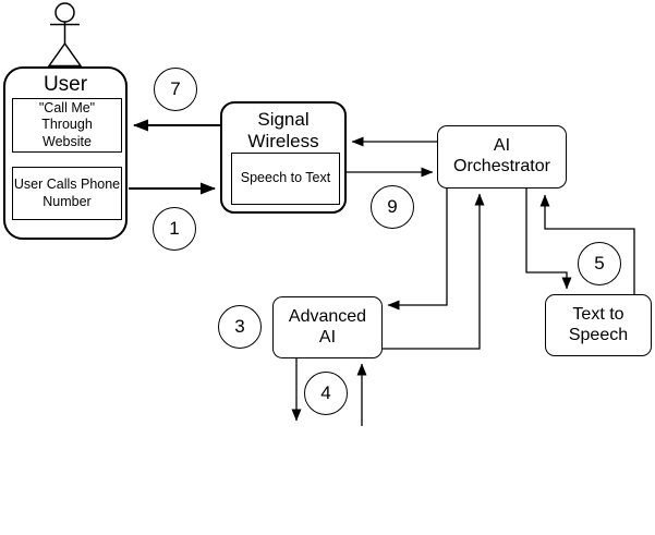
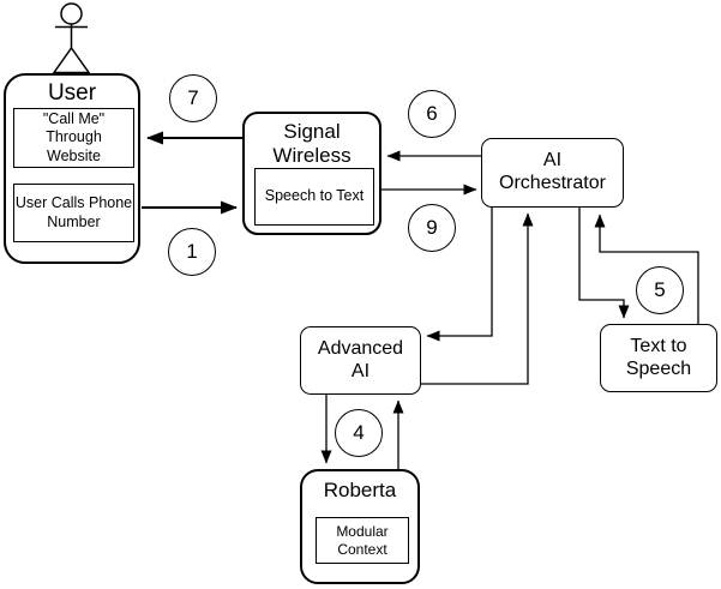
  User
  "Call Me" Through
  Website
  User Calls Phone
  Number
  Signal
  Wireless
  Speech to Text
  AI
  Orchestrator
  Advanced
  AI
  Text to
  Speech
+ Roberta
+ Modular
+ Context
  7
  1
+ 6
  9
  5
- 3
  4
